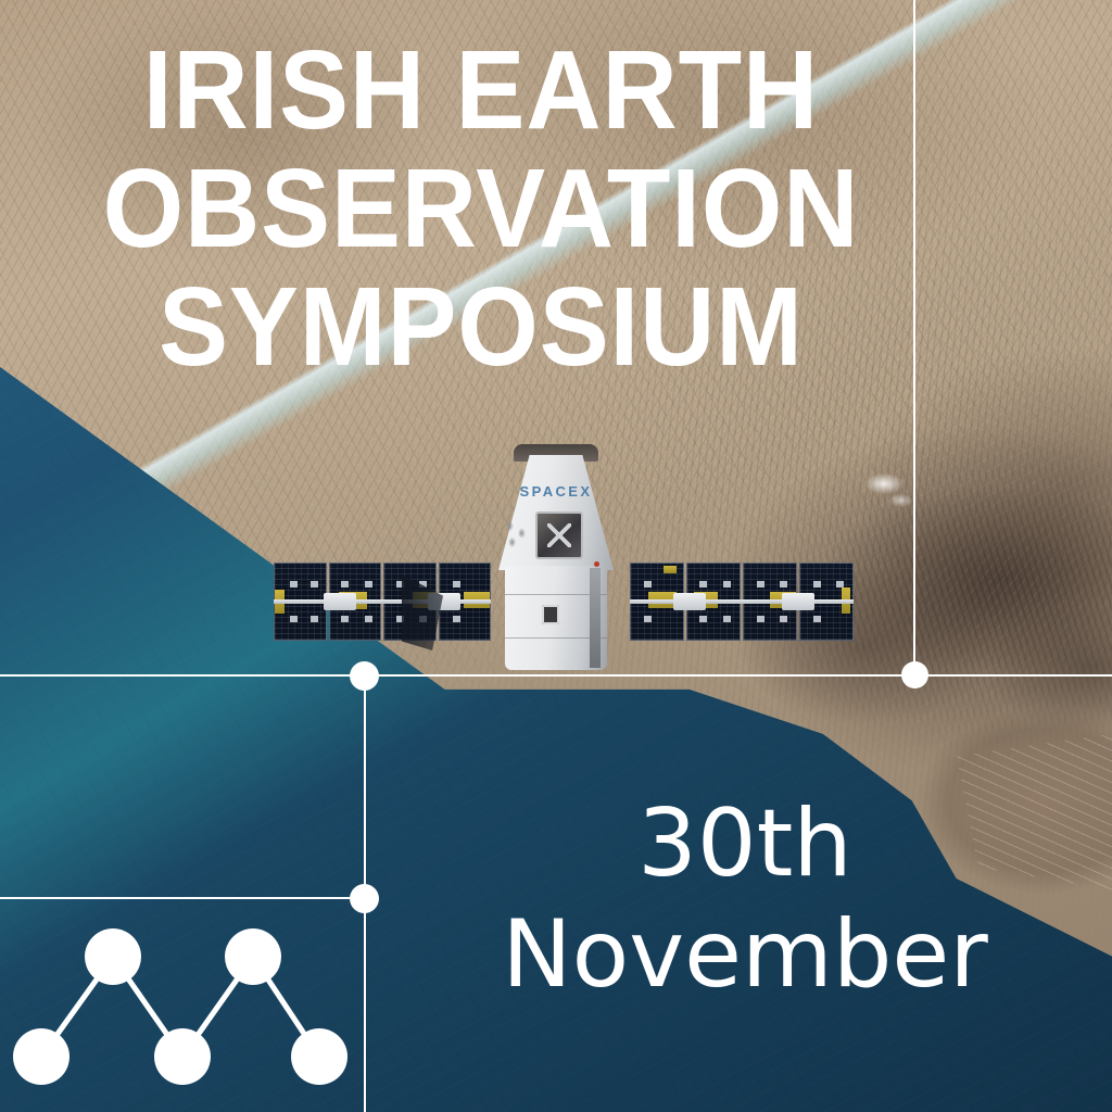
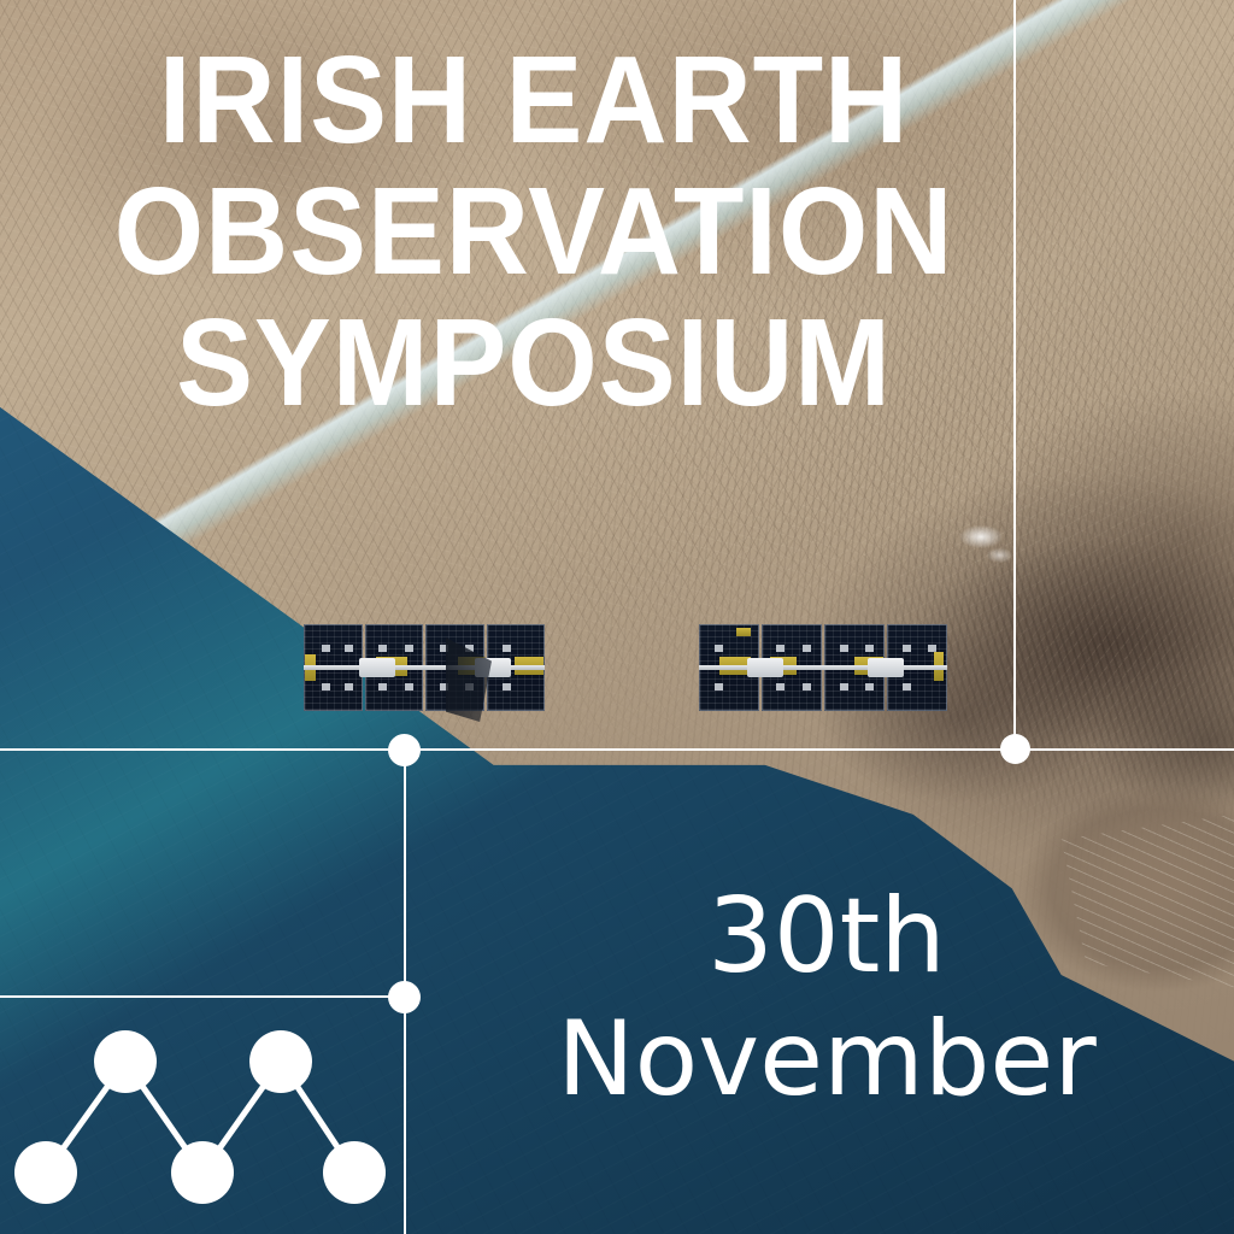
- SPACEX
  IRISH EARTH
  OBSERVATION
  SYMPOSIUM
  30th
  November
